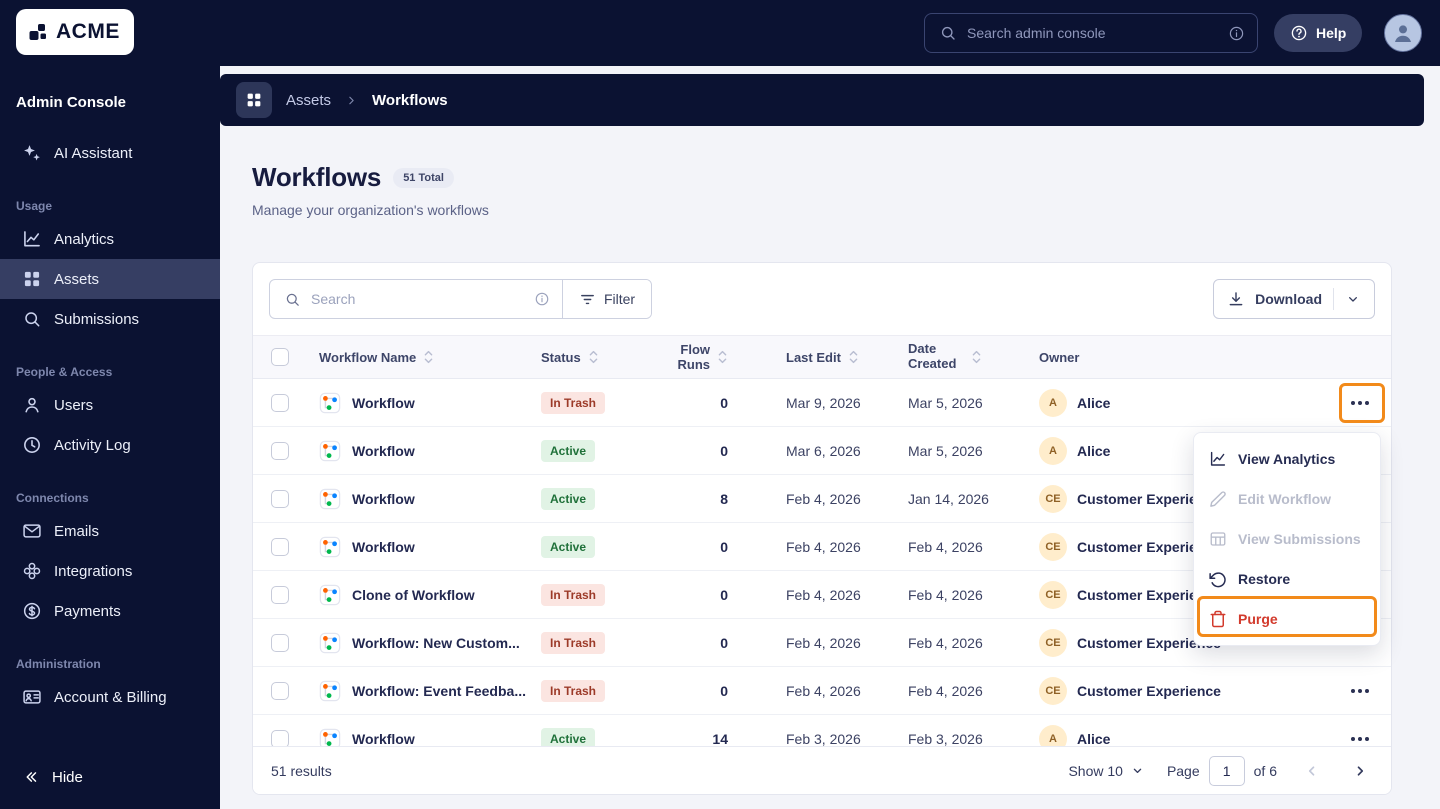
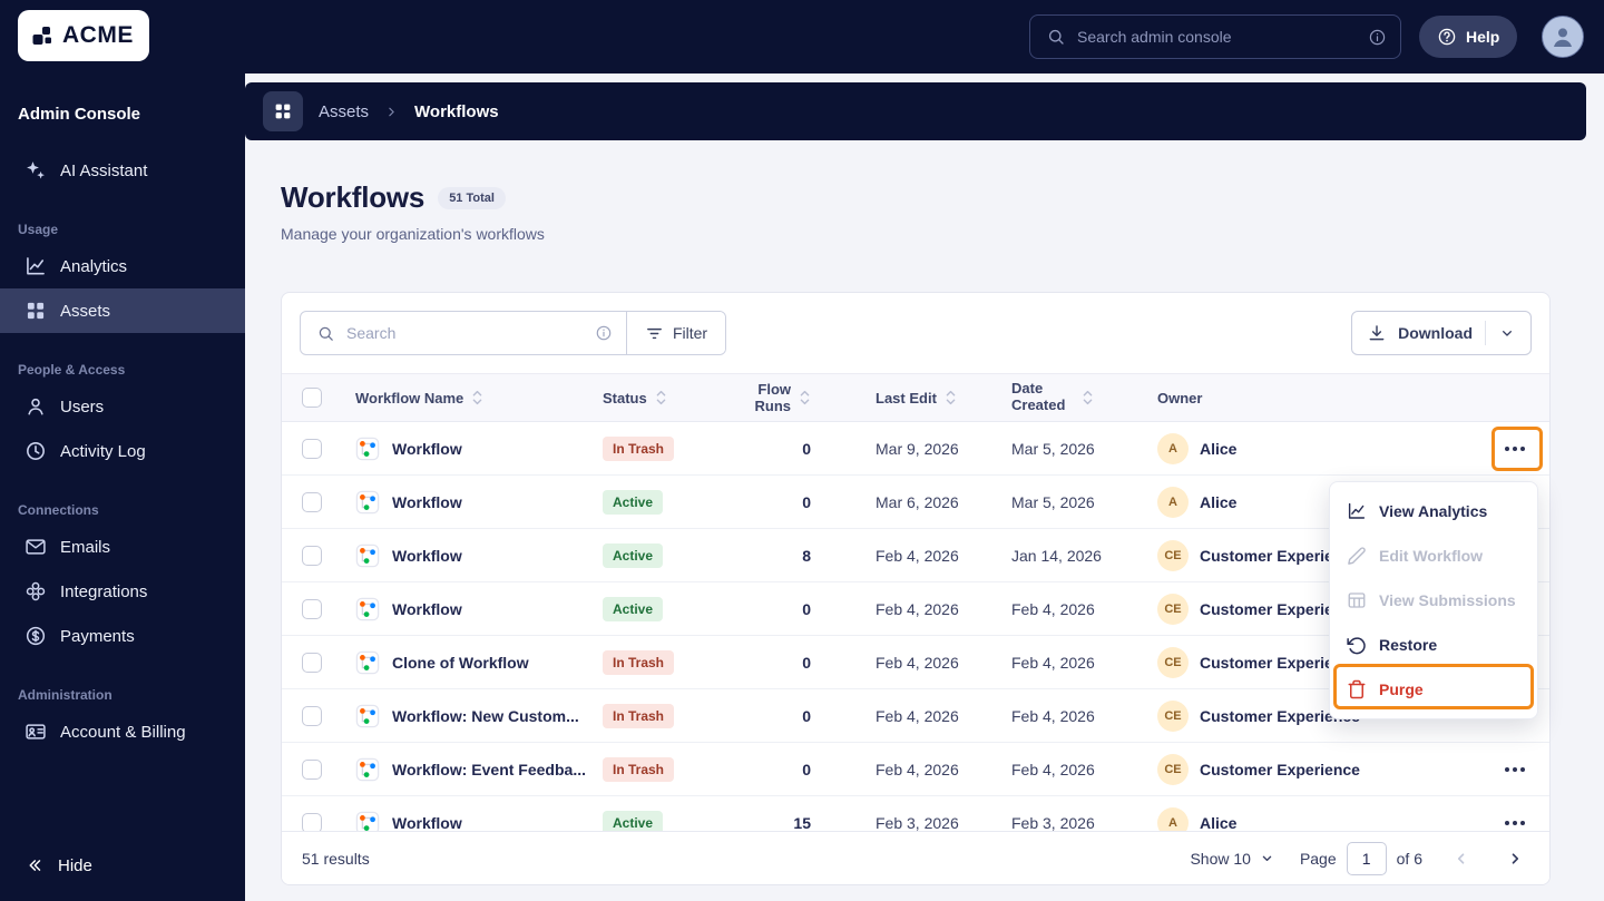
  ACME
  Search admin console
  Help
  Admin Console
  AI Assistant
  Usage
  Analytics
  Assets
- Submissions
  People & Access
  Users
  Activity Log
  Connections
  Emails
  Integrations
  Payments
  Administration
  Account & Billing
  Hide
  Assets
  Workflows
  Workflows
  51 Total
  Manage your organization's workflows
  Search
  Filter
  Download
  Workflow Name
  Status
  Flow Runs
  Last Edit
  Date Created
  Owner
  Workflow
  In Trash
  0
  Mar 9, 2026
  Mar 5, 2026
  A
  Alice
  Workflow
  Active
  0
  Mar 6, 2026
  Mar 5, 2026
  A
  Alice
  Workflow
  Active
  8
  Feb 4, 2026
  Jan 14, 2026
  CE
  Customer Experi
  Workflow
  Active
  0
  Feb 4, 2026
  Feb 4, 2026
  CE
  Customer Experi
  Clone of Workflow
  In Trash
  0
  Feb 4, 2026
  Feb 4, 2026
  CE
  Customer Experi
  Workflow: New Custom...
  In Trash
  0
  Feb 4, 2026
  Feb 4, 2026
  CE
  Customer Experie
  Workflow: Event Feedba...
  In Trash
  0
  Feb 4, 2026
  Feb 4, 2026
  CE
  Customer Experience
  Workflow
  Active
- 14
+ 15
  Feb 3, 2026
  Feb 3, 2026
  A
  Alice
  51 results
  Show 10
  Page
  1
  of 6
  View Analytics
  Edit Workflow
  View Submissions
  Restore
  Purge
